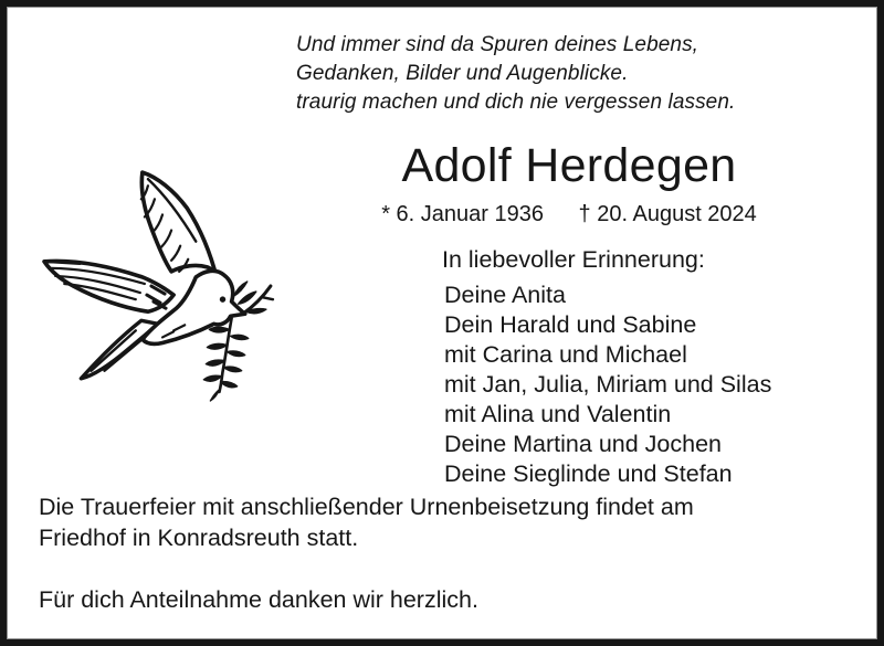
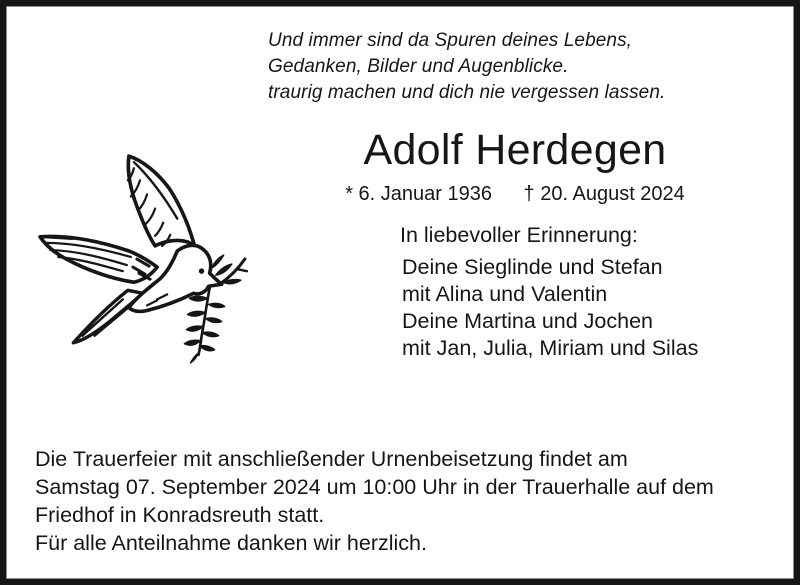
  Und immer sind da Spuren deines Lebens,
  Gedanken, Bilder und Augenblicke.
  traurig machen und dich nie vergessen lassen.
  Adolf Herdegen
  * 6. Januar 1936 † 20. August 2024
  In liebevoller Erinnerung:
- Deine Anita
- Dein Harald und Sabine
- mit Carina und Michael
- mit Jan, Julia, Miriam und Silas
+ Deine Sieglinde und Stefan
  mit Alina und Valentin
  Deine Martina und Jochen
- Deine Sieglinde und Stefan
+ mit Jan, Julia, Miriam und Silas
  Die Trauerfeier mit anschließender Urnenbeisetzung findet am
+ Samstag 07. September 2024 um 10:00 Uhr in der Trauerhalle auf dem
  Friedhof in Konradsreuth statt.
- Für dich Anteilnahme danken wir herzlich.
+ Für alle Anteilnahme danken wir herzlich.
